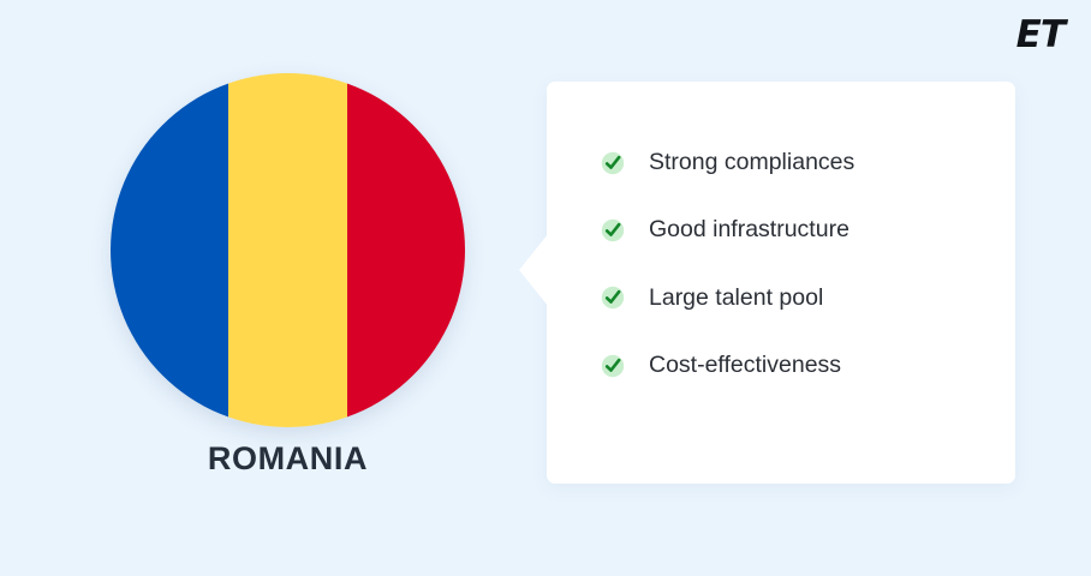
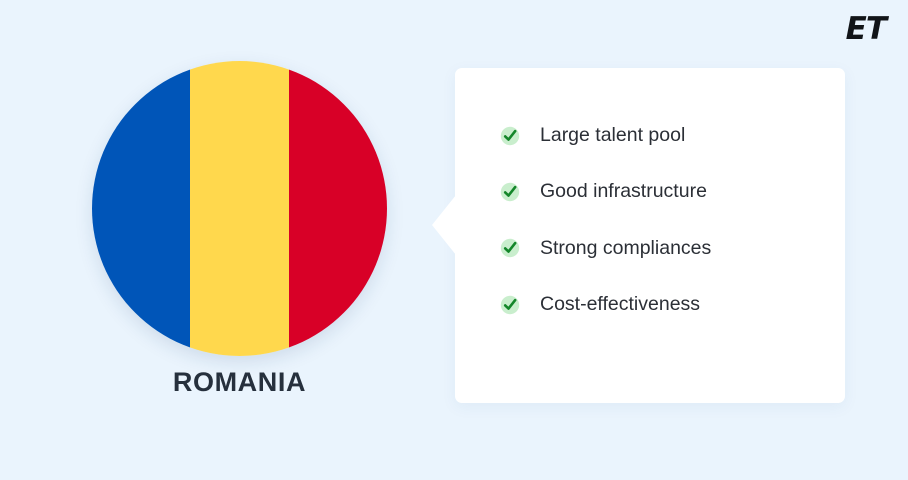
  ET
  ROMANIA
- Strong compliances
+ Large talent pool
  Good infrastructure
- Large talent pool
+ Strong compliances
  Cost-effectiveness
